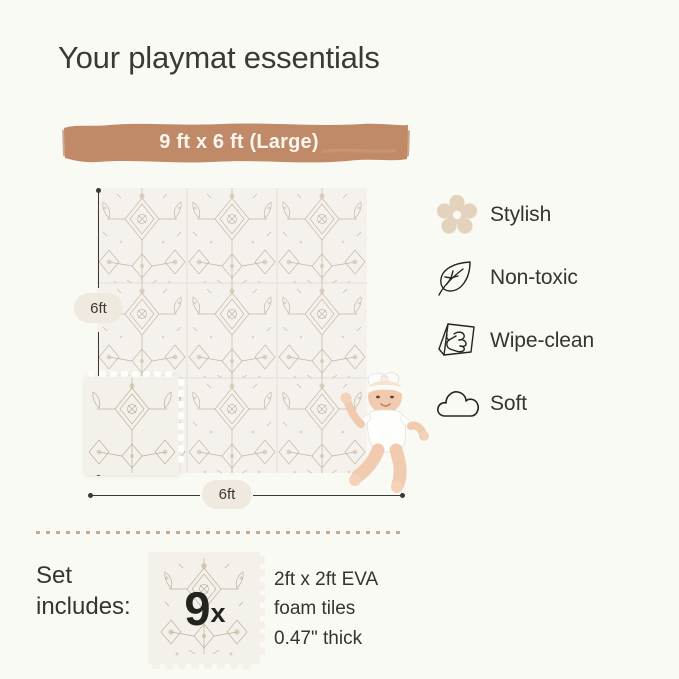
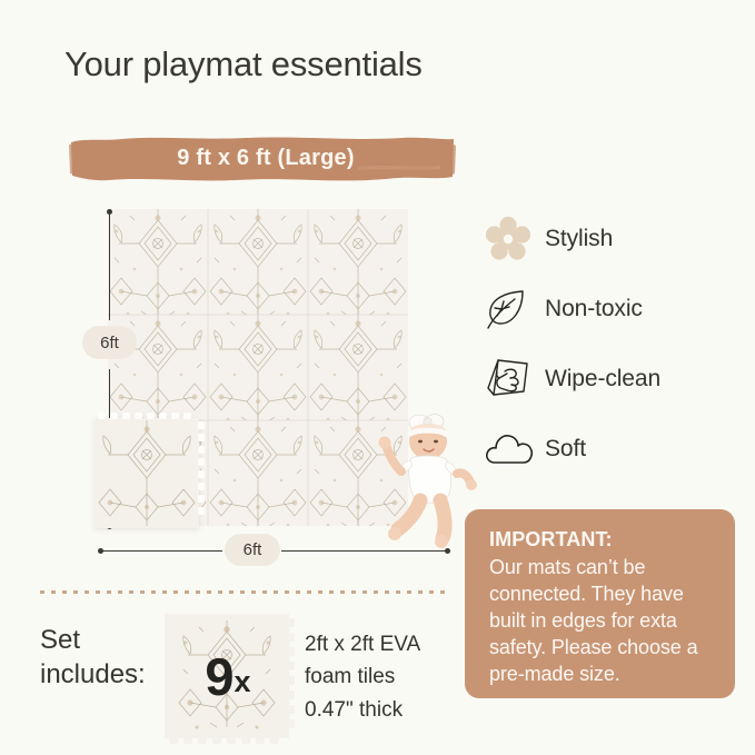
  Your playmat essentials
  9 ft x 6 ft (Large)
  6ft
  6ft
  Stylish
  Non-toxic
  Wipe-clean
  Soft
+ IMPORTANT:
+ Our mats can’t be connected. They have built in edges for exta safety. Please choose a pre-made size.
  Set
  includes:
  9
  x
  2ft x 2ft EVA
  foam tiles
  0.47" thick
